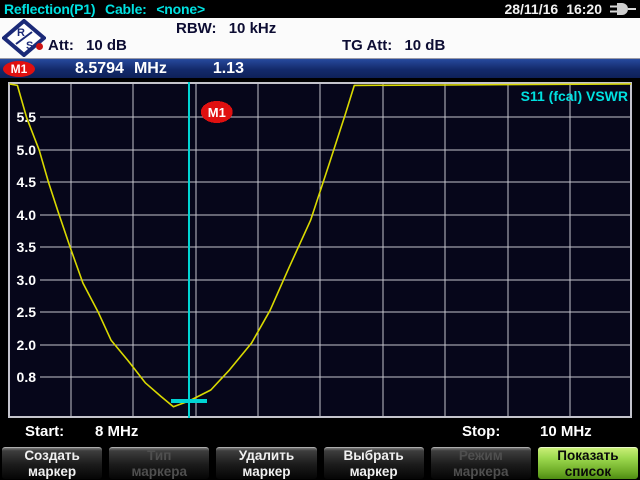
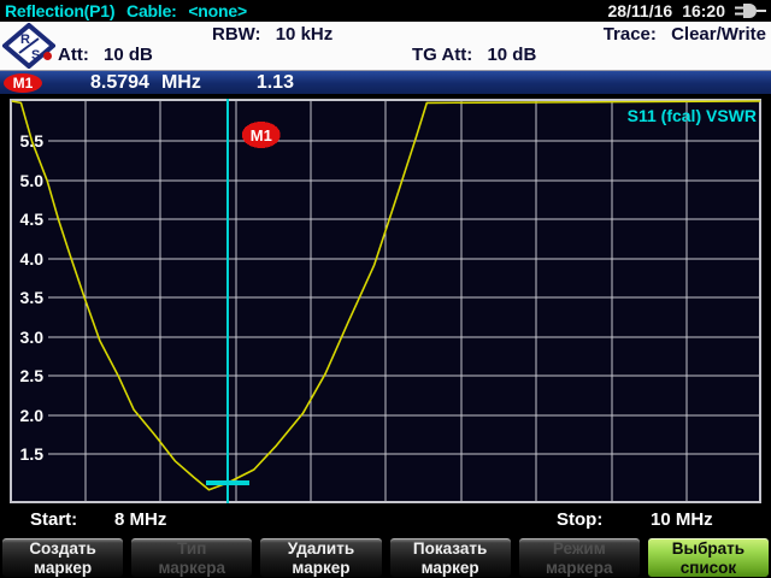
  Reflection(P1) Cable: <none>
  28/11/16
  16:20
  R
  S
  RBW: 10 kHz
+ Trace: Clear/Write
  Att: 10 dB
  TG Att: 10 dB
  M1
  8.5794
  MHz
  1.13
  5.0
  4.5
  4.0
  3.5
  3.0
  2.5
  2.0
- 0.8
+ 1.5
  M1
  S11 (fcal) VSWR
  Start:
  8 MHz
  Stop:
  10 MHz
  Создать
  маркер
  Тип
  маркера
  Удалить
  маркер
- Выбрать
+ Показать
  маркер
  Режим
  маркера
- Показать
+ Выбрать
  список
